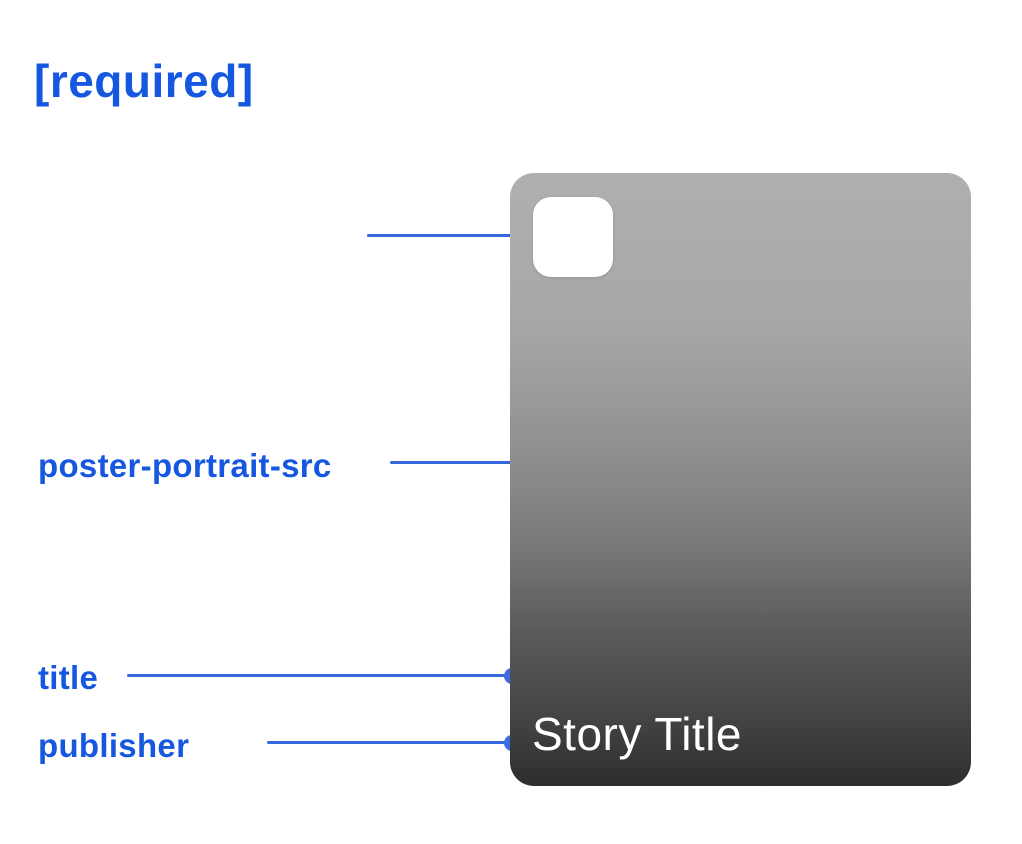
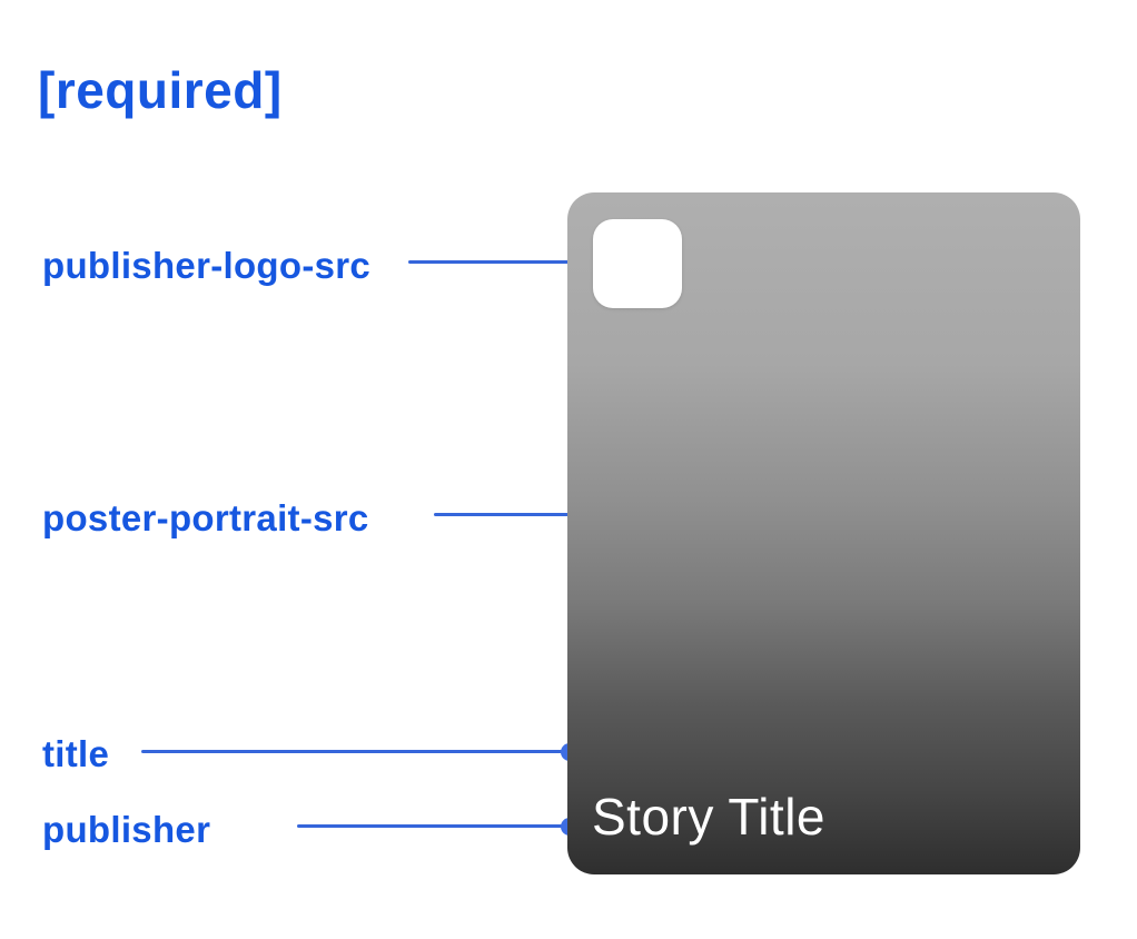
  [required]
+ publisher-logo-src
  poster-portrait-src
  title
  publisher
  Story Title
